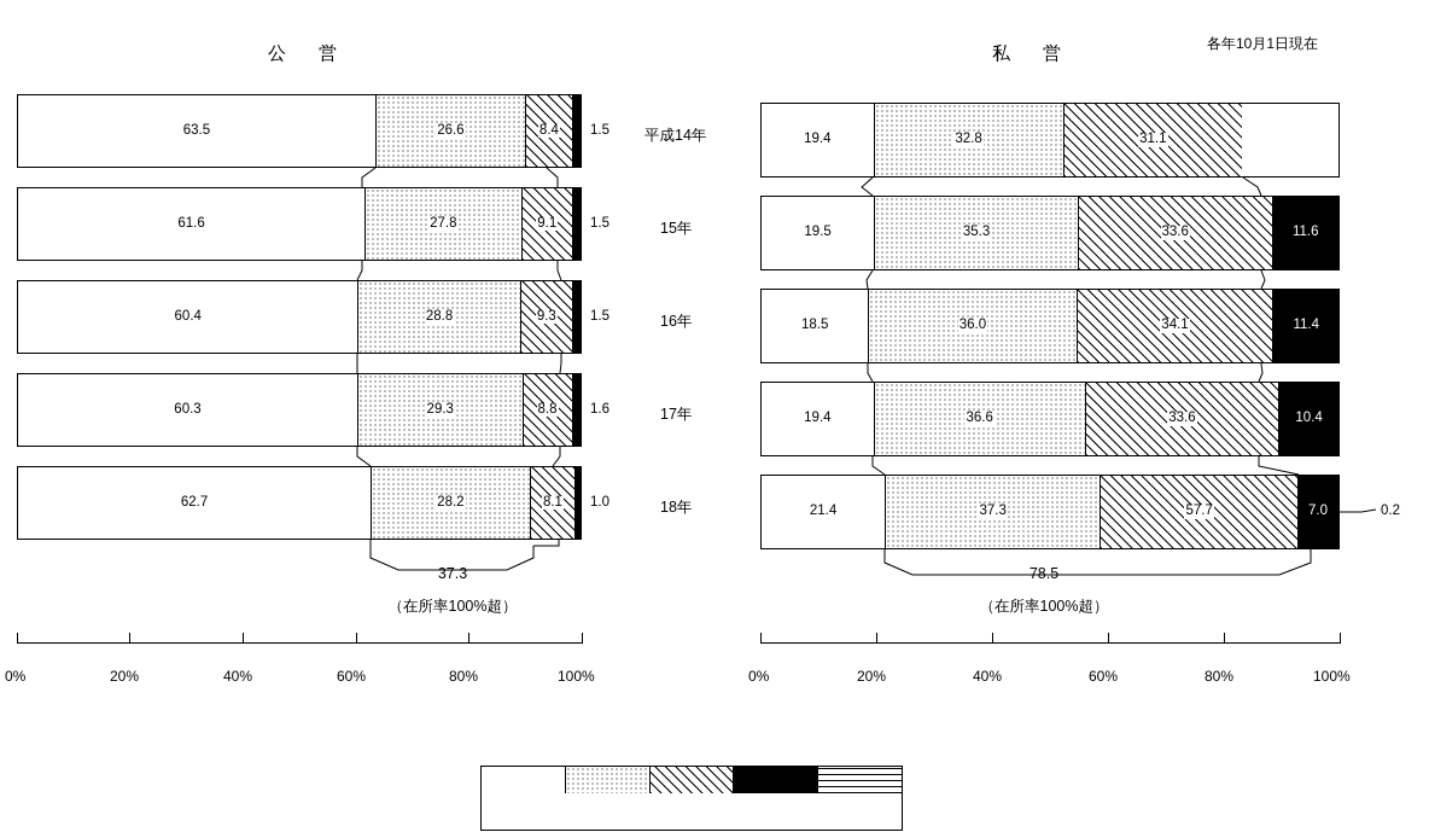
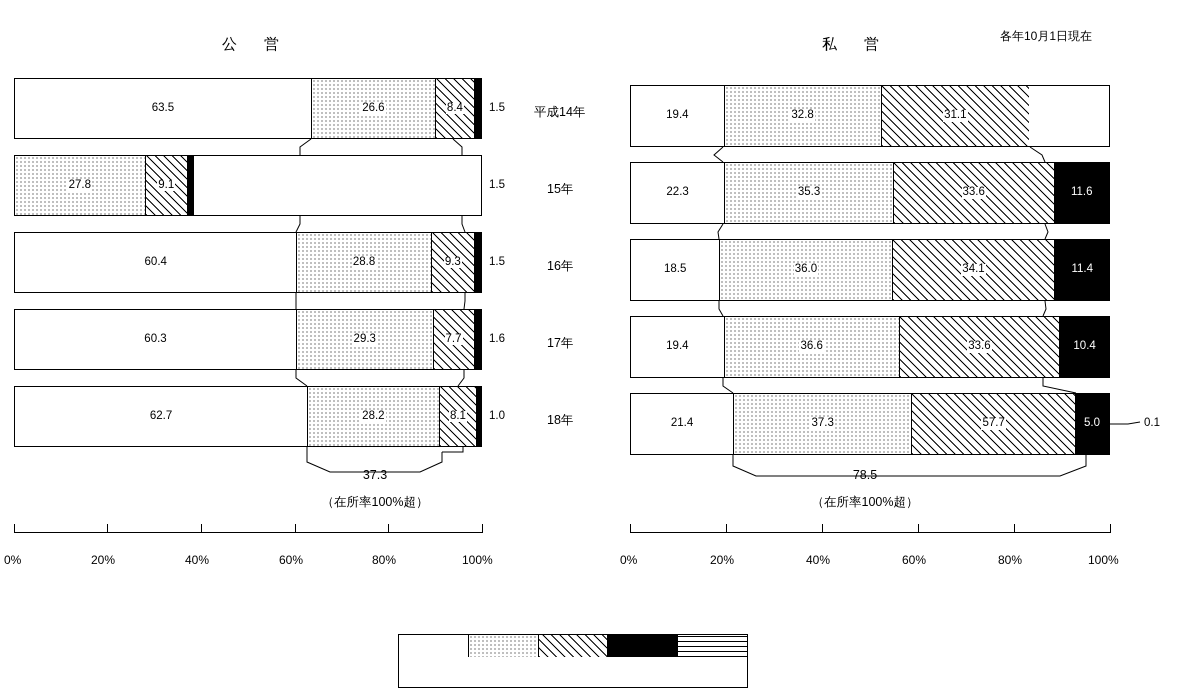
  各年10月1日現在
  公 営
  私 営
  63.5
  26.6
  8.4
  1.5
  平成14年
- 61.6
  27.8
  9.1
  1.5
  15年
  60.4
  28.8
  9.3
  1.5
  16年
  60.3
  29.3
- 8.8
+ 7.7
  1.6
  17年
  62.7
  28.2
  8.1
  1.0
  18年
  37.3
  （在所率100%超）
  0%
  20%
  40%
  60%
  80%
  100%
  19.4
  32.8
  31.1
- 19.5
+ 22.3
  35.3
  33.6
  11.6
  18.5
  36.0
  34.1
  11.4
  19.4
  36.6
  33.6
  10.4
  21.4
  37.3
  57.7
- 7.0
+ 5.0
- 0.2
+ 0.1
  78.5
  （在所率100%超）
  0%
  20%
  40%
  60%
  80%
  100%
